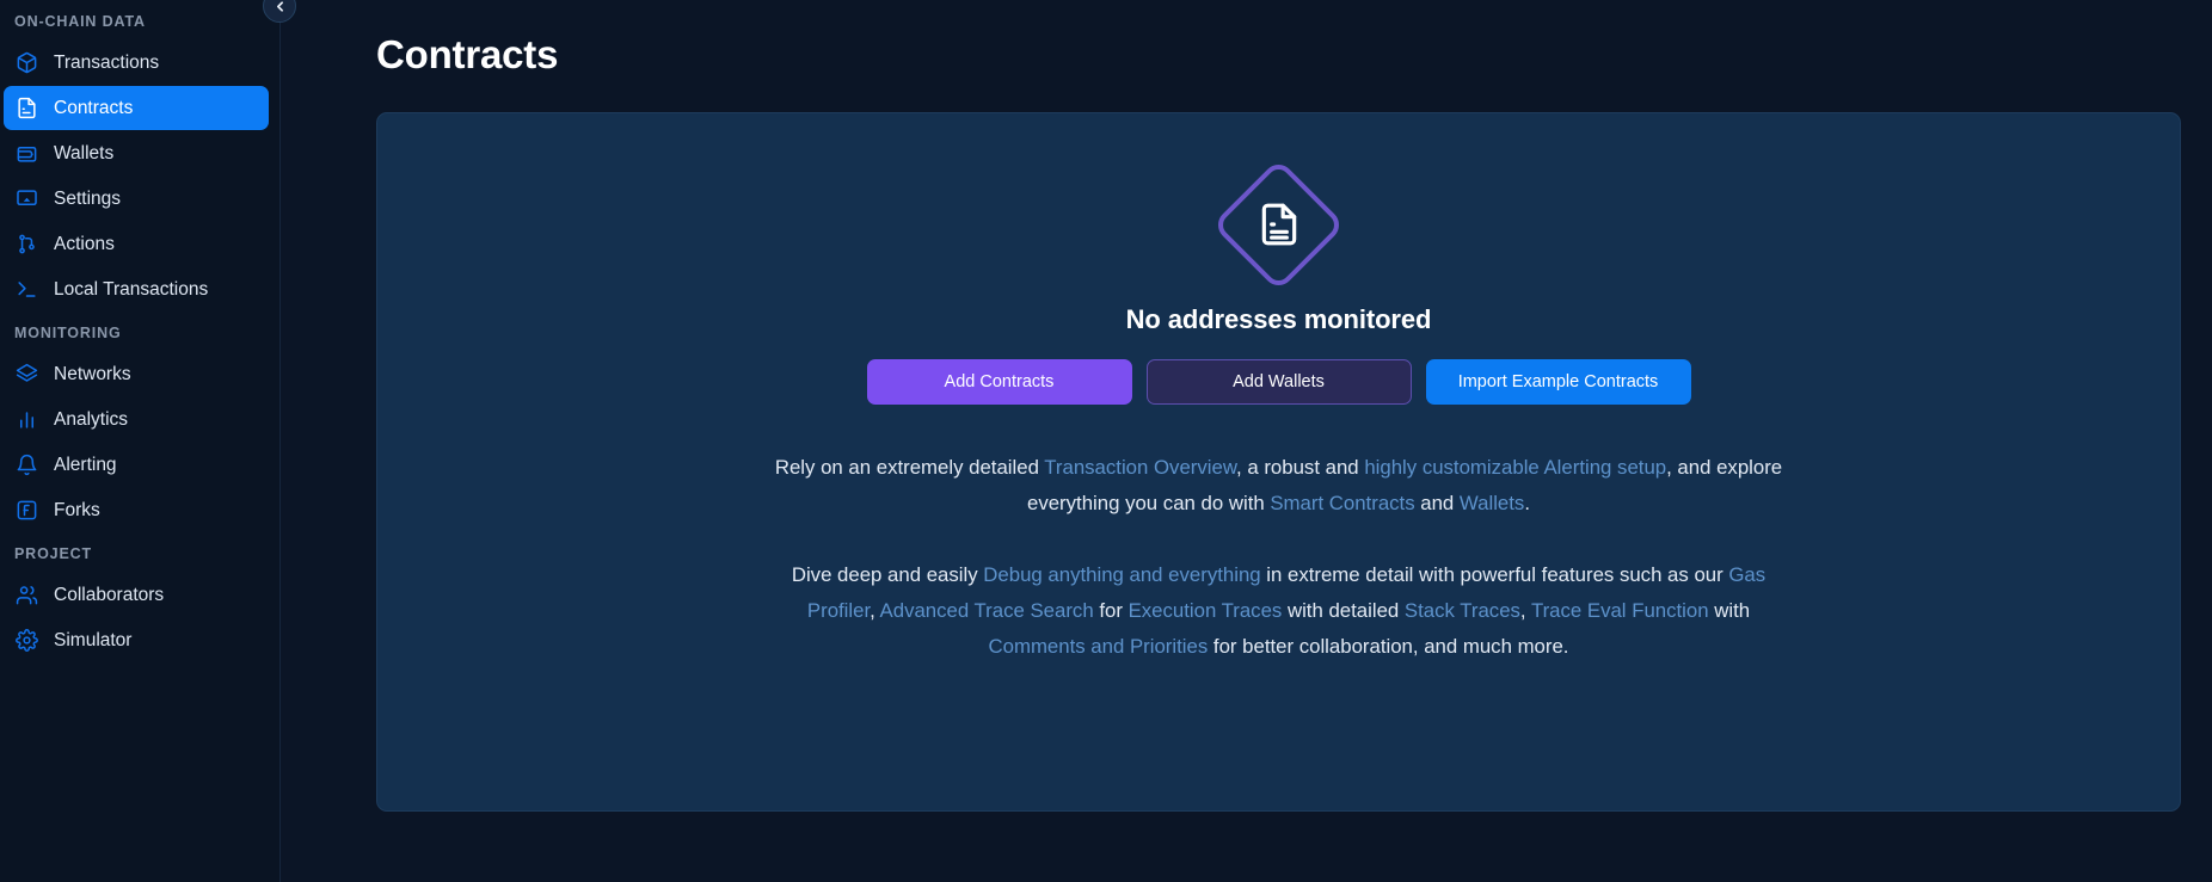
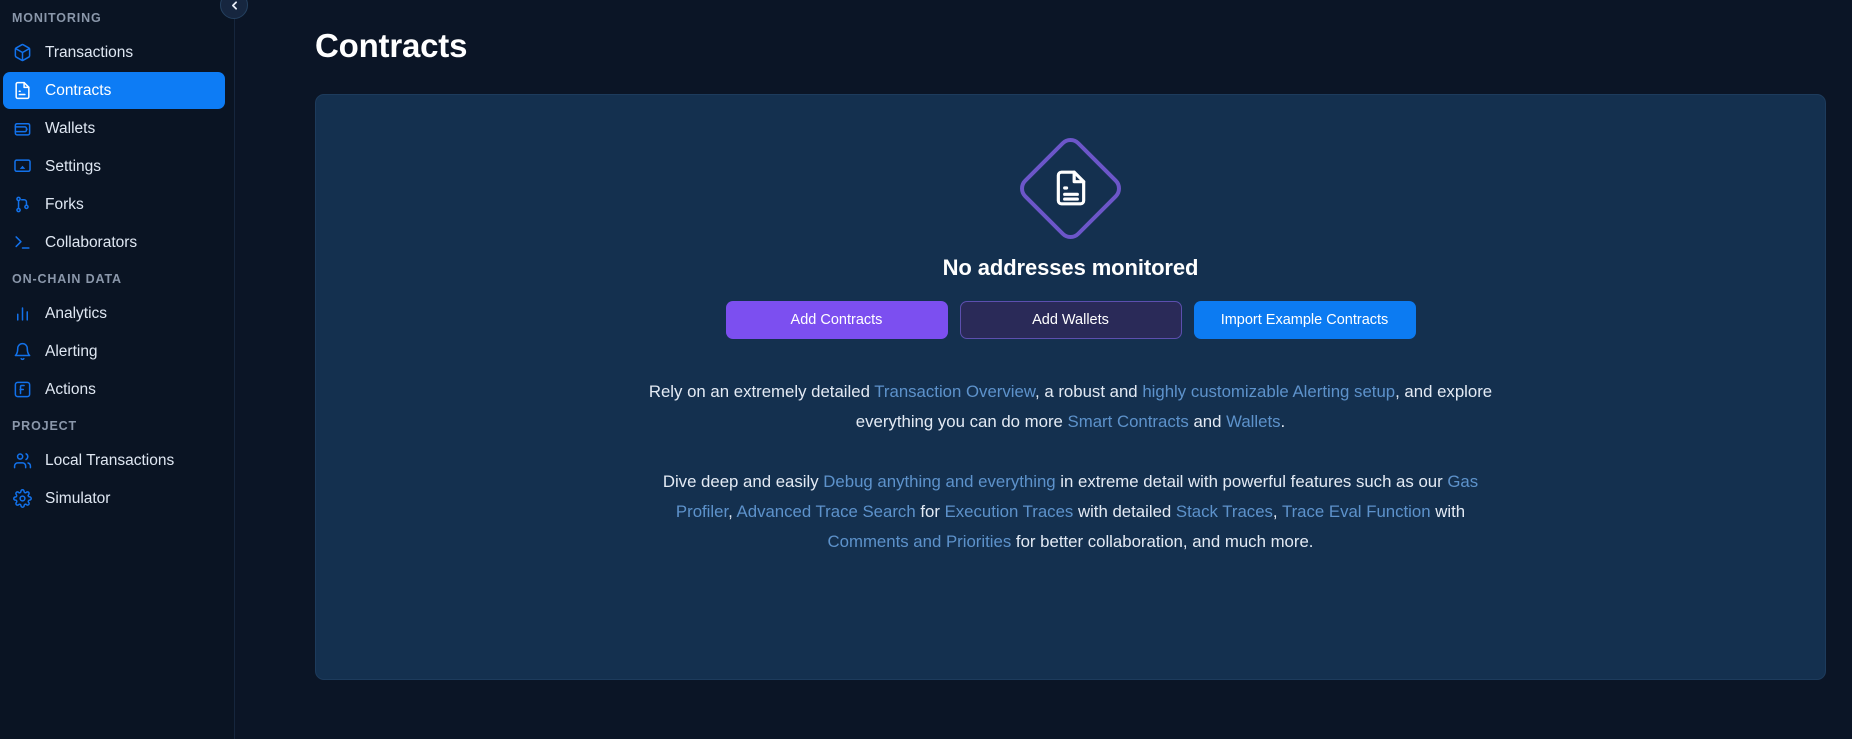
- ON-CHAIN DATA
+ MONITORING
  Transactions
  Contracts
  Wallets
  Settings
- Actions
+ Forks
- Local Transactions
+ Collaborators
- MONITORING
+ ON-CHAIN DATA
- Networks
  Analytics
  Alerting
- Forks
+ Actions
  PROJECT
- Collaborators
+ Local Transactions
  Simulator
  Contracts
  No addresses monitored
  Add Contracts
  Add Wallets
  Import Example Contracts
- Rely on an extremely detailed Transaction Overview, a robust and highly customizable Alerting setup, and explore everything you can do with Smart Contracts and Wallets.
+ Rely on an extremely detailed Transaction Overview, a robust and highly customizable Alerting setup, and explore everything you can do more Smart Contracts and Wallets.
  Dive deep and easily Debug anything and everything in extreme detail with powerful features such as our Gas Profiler, Advanced Trace Search for Execution Traces with detailed Stack Traces, Trace Eval Function with Comments and Priorities for better collaboration, and much more.
